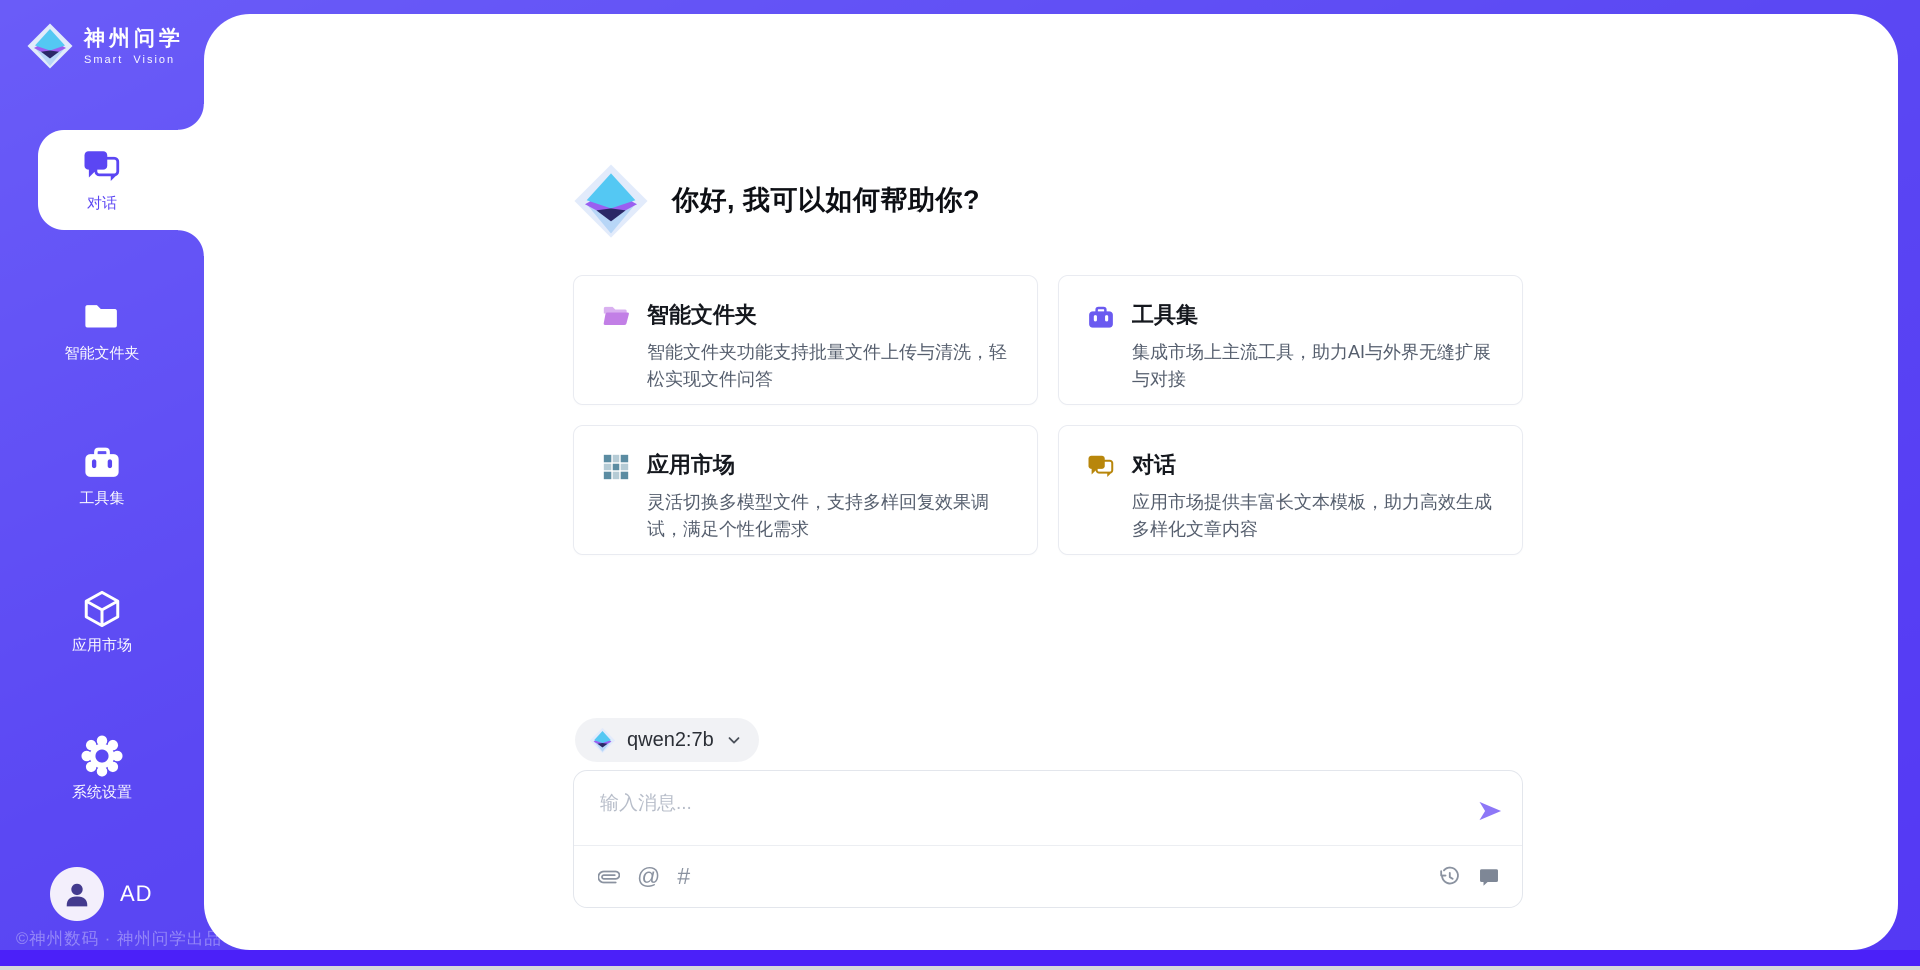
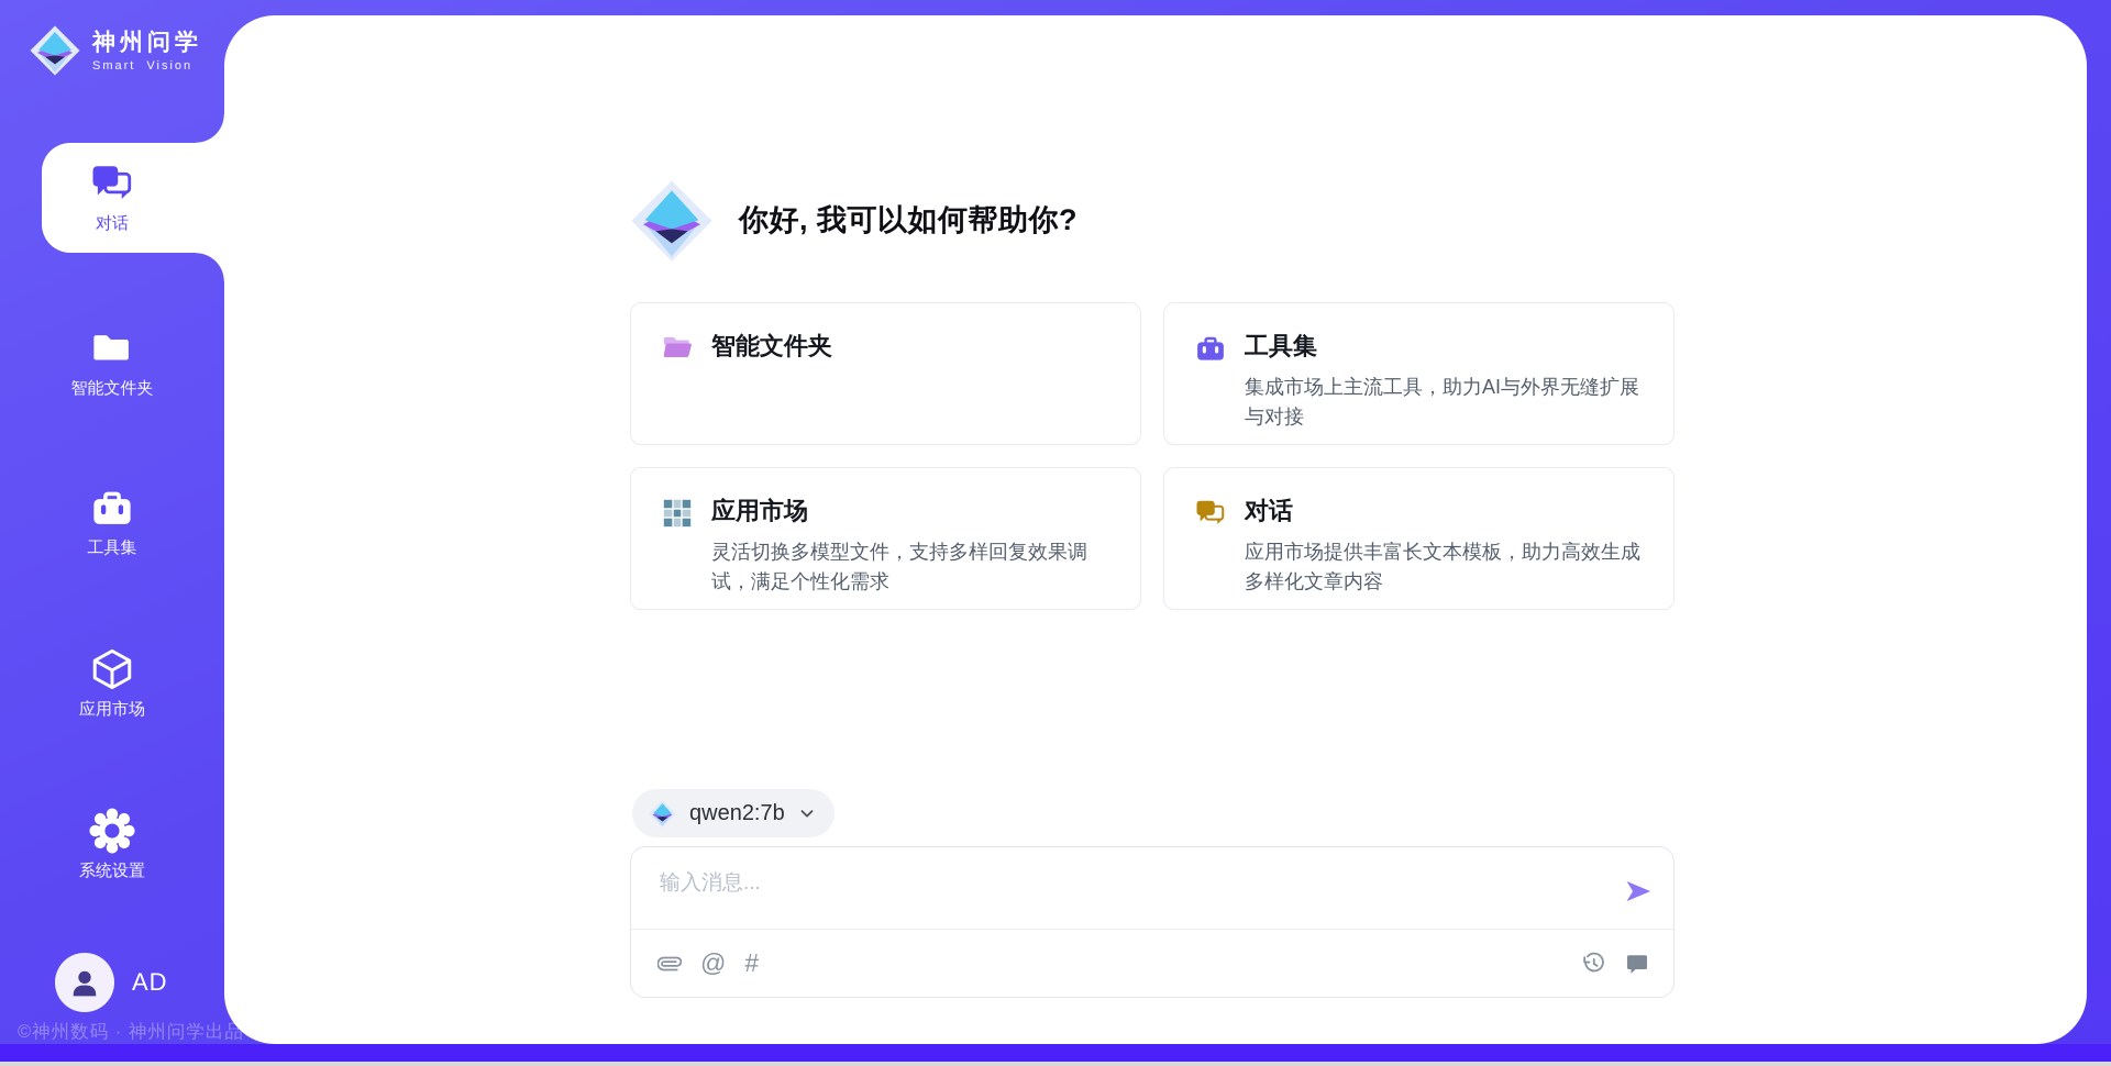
  神州问学
  Smart Vision
  对话
  智能文件夹
  工具集
  应用市场
  系统设置
  AD
  ©神州数码 · 神州问学出品
  你好, 我可以如何帮助你?
  智能文件夹
- 智能文件夹功能支持批量文件上传与清洗，轻松实现文件问答
  工具集
  集成市场上主流工具，助力AI与外界无缝扩展与对接
  应用市场
  灵活切换多模型文件，支持多样回复效果调试，满足个性化需求
  对话
  应用市场提供丰富长文本模板，助力高效生成多样化文章内容
  qwen2:7b
  输入消息...
  @
  #
